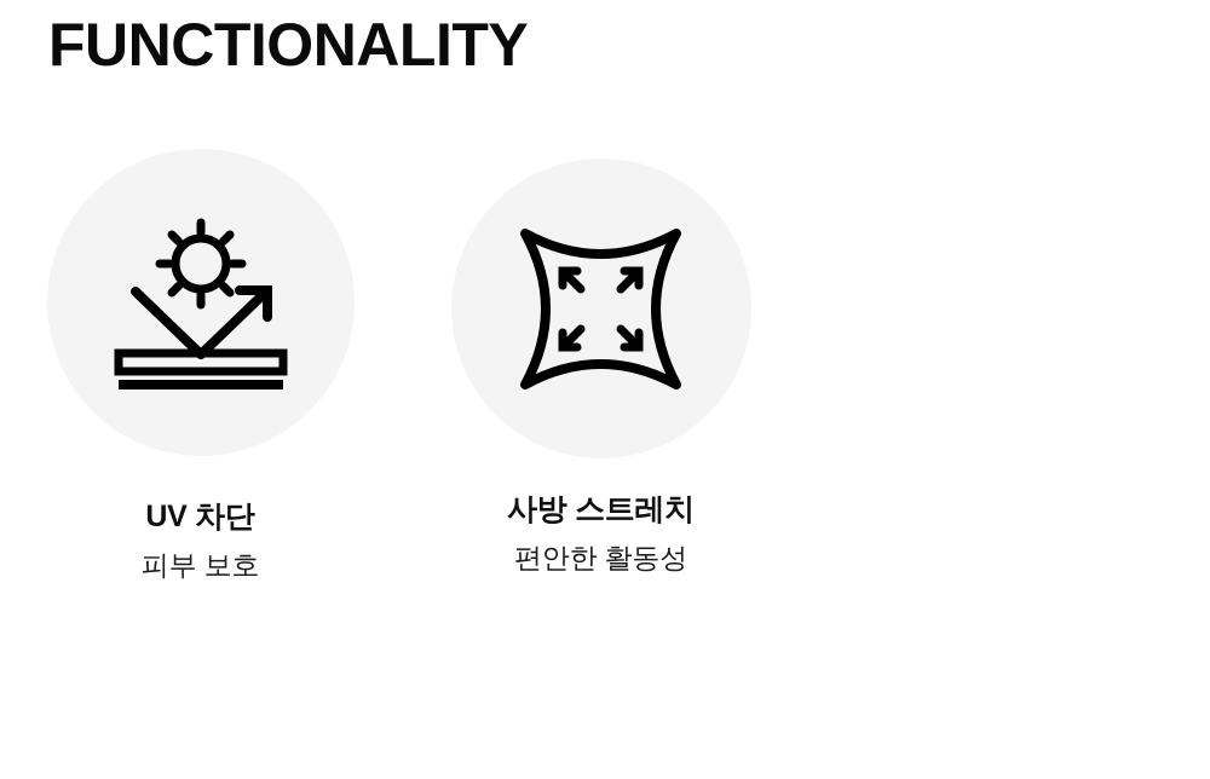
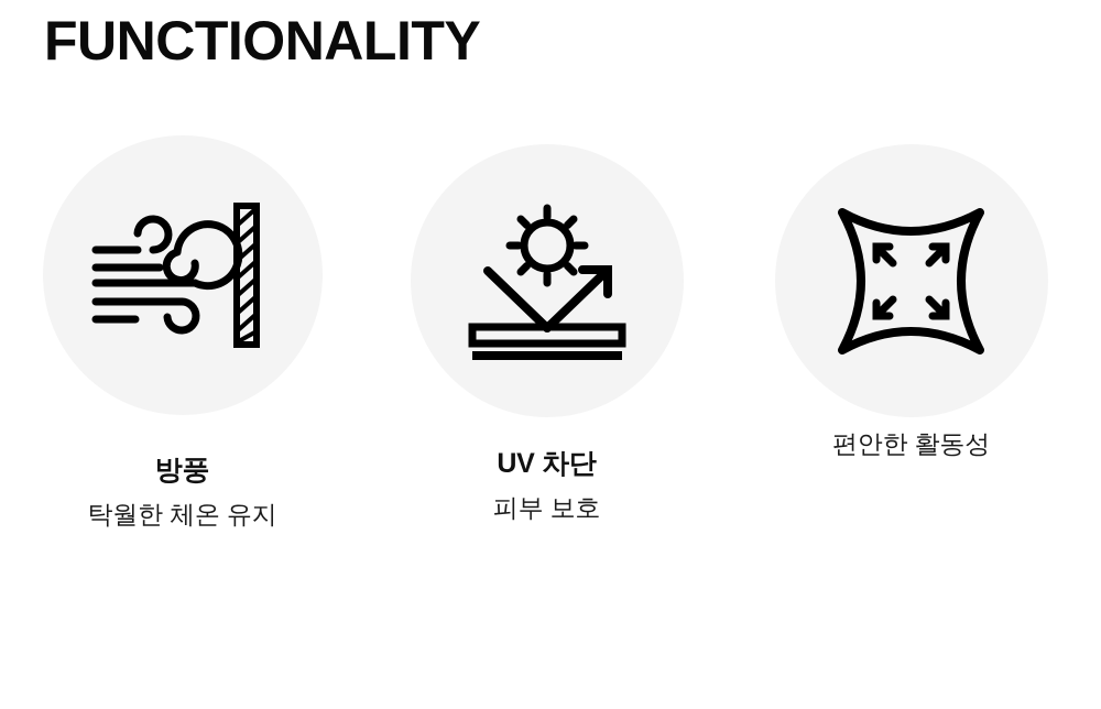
  FUNCTIONALITY
+ 방풍
+ 탁월한 체온 유지
  UV 차단
  피부 보호
- 사방 스트레치
  편안한 활동성
